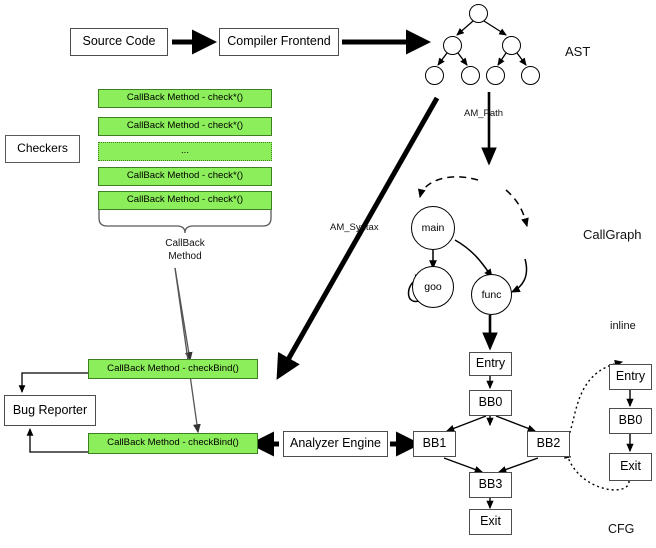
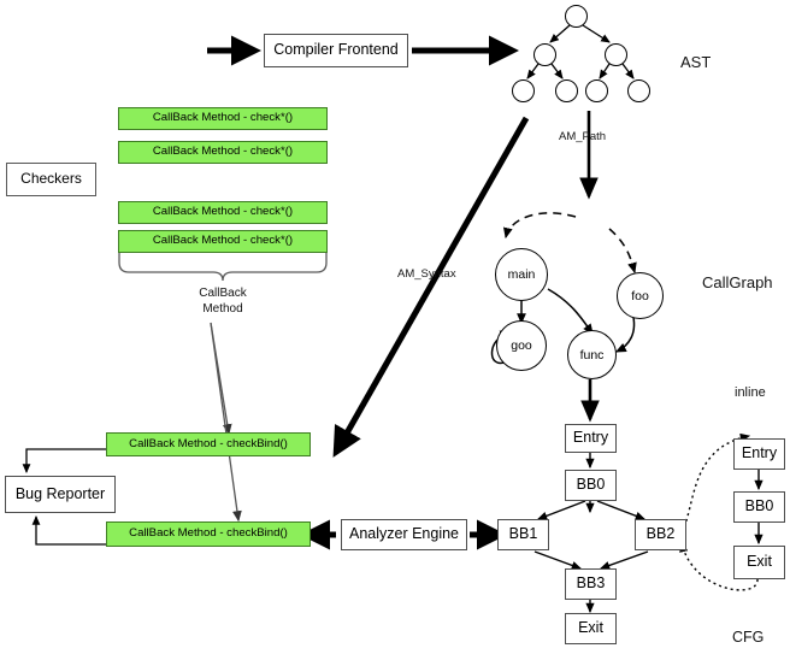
- Source Code
  Compiler Frontend
  AST
  AM_Path
  AM_Syntax
  inline
  Checkers
  CallBack Method - check*()
  CallBack Method - check*()
- ...
  CallBack Method - check*()
  CallBack Method - check*()
  CallBack
  Method
  CallBack Method - checkBind()
  CallBack Method - checkBind()
  Bug Reporter
  Analyzer Engine
  main
+ foo
  goo
  func
  CallGraph
  Entry
  BB0
  BB1
  BB2
  BB3
  Exit
  Entry
  BB0
  Exit
  CFG
